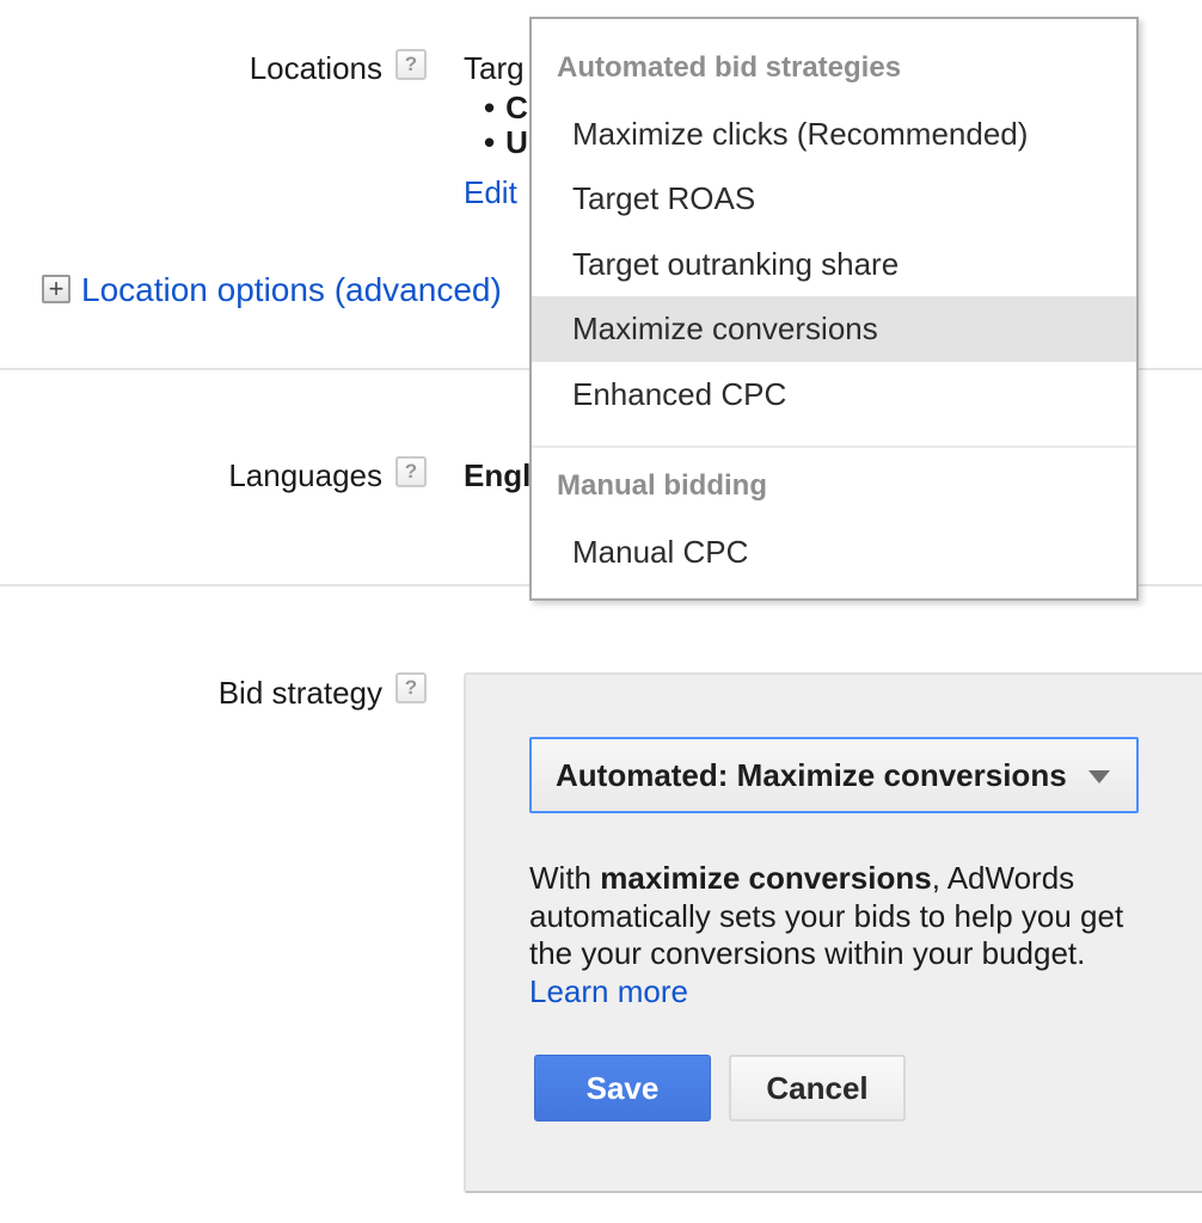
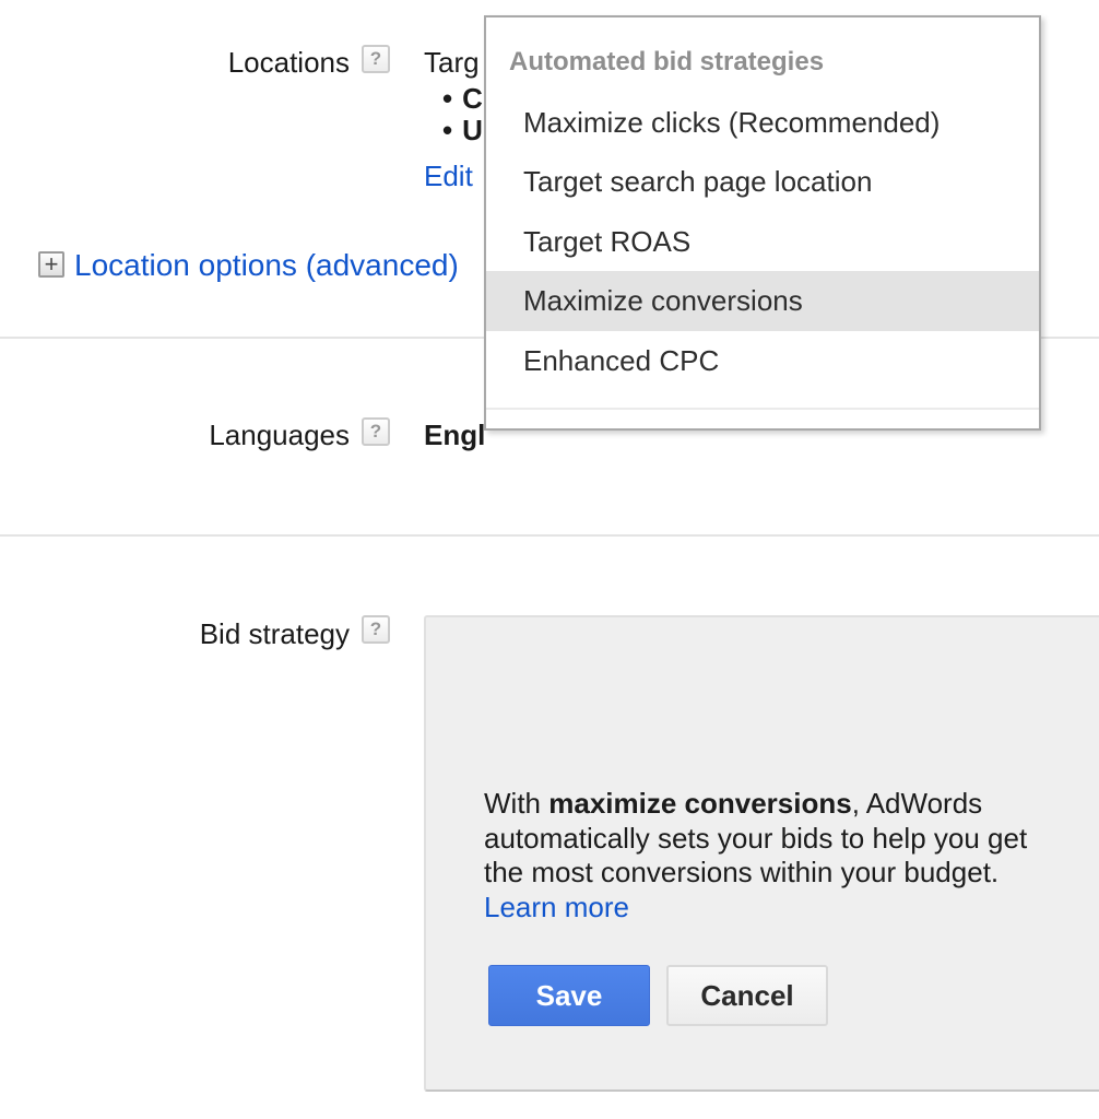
  Locations
  ?
  Targ
  • C
  • U
  Edit
  +
  Location options (advanced)
  Languages
  ?
  Engl
  Bid strategy
  ?
- Automated: Maximize conversions
- With maximize conversions, AdWords automatically sets your bids to help you get the your conversions within your budget.
+ With maximize conversions, AdWords automatically sets your bids to help you get the most conversions within your budget.
  Learn more
  Save
  Cancel
  Automated bid strategies
  Maximize clicks (Recommended)
+ Target search page location
  Target ROAS
- Target outranking share
  Maximize conversions
  Enhanced CPC
- Manual bidding
- Manual CPC
